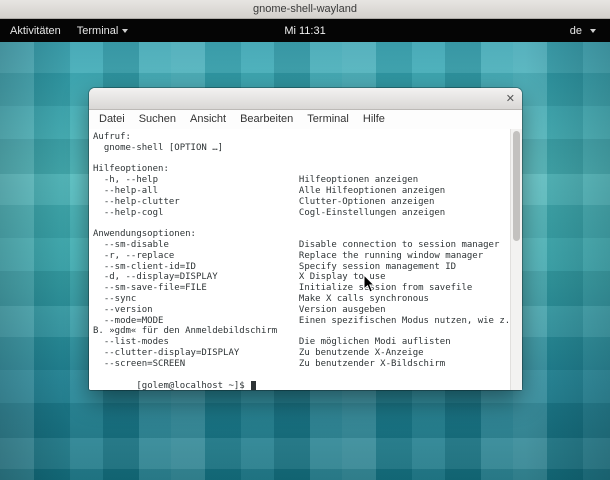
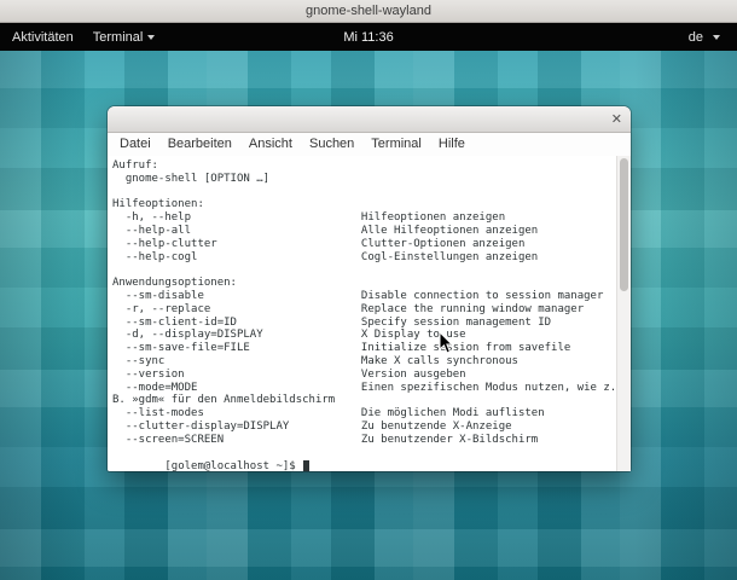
  gnome-shell-wayland
  Aktivitäten
  Terminal
- Mi 11:31
+ Mi 11:36
  de
  ✕
  Datei
- Suchen
+ Bearbeiten
  Ansicht
- Bearbeiten
+ Suchen
  Terminal
  Hilfe
  Aufruf:
  gnome-shell [OPTION …]
  Hilfeoptionen:
  -h, --help Hilfeoptionen anzeigen
  --help-all Alle Hilfeoptionen anzeigen
  --help-clutter Clutter-Optionen anzeigen
  --help-cogl Cogl-Einstellungen anzeigen
  Anwendungsoptionen:
  --sm-disable Disable connection to session manager
  -r, --replace Replace the running window manager
  --sm-client-id=ID Specify session management ID
  -d, --display=DISPLAY X Display to use
  --sm-save-file=FILE Initialize session from savefile
  --sync Make X calls synchronous
  --version Version ausgeben
  --mode=MODE Einen spezifischen Modus nutzen, wie z.
  B. »gdm« für den Anmeldebildschirm
  --list-modes Die möglichen Modi auflisten
  --clutter-display=DISPLAY Zu benutzende X-Anzeige
  --screen=SCREEN Zu benutzender X-Bildschirm
  [golem@localhost ~]$
